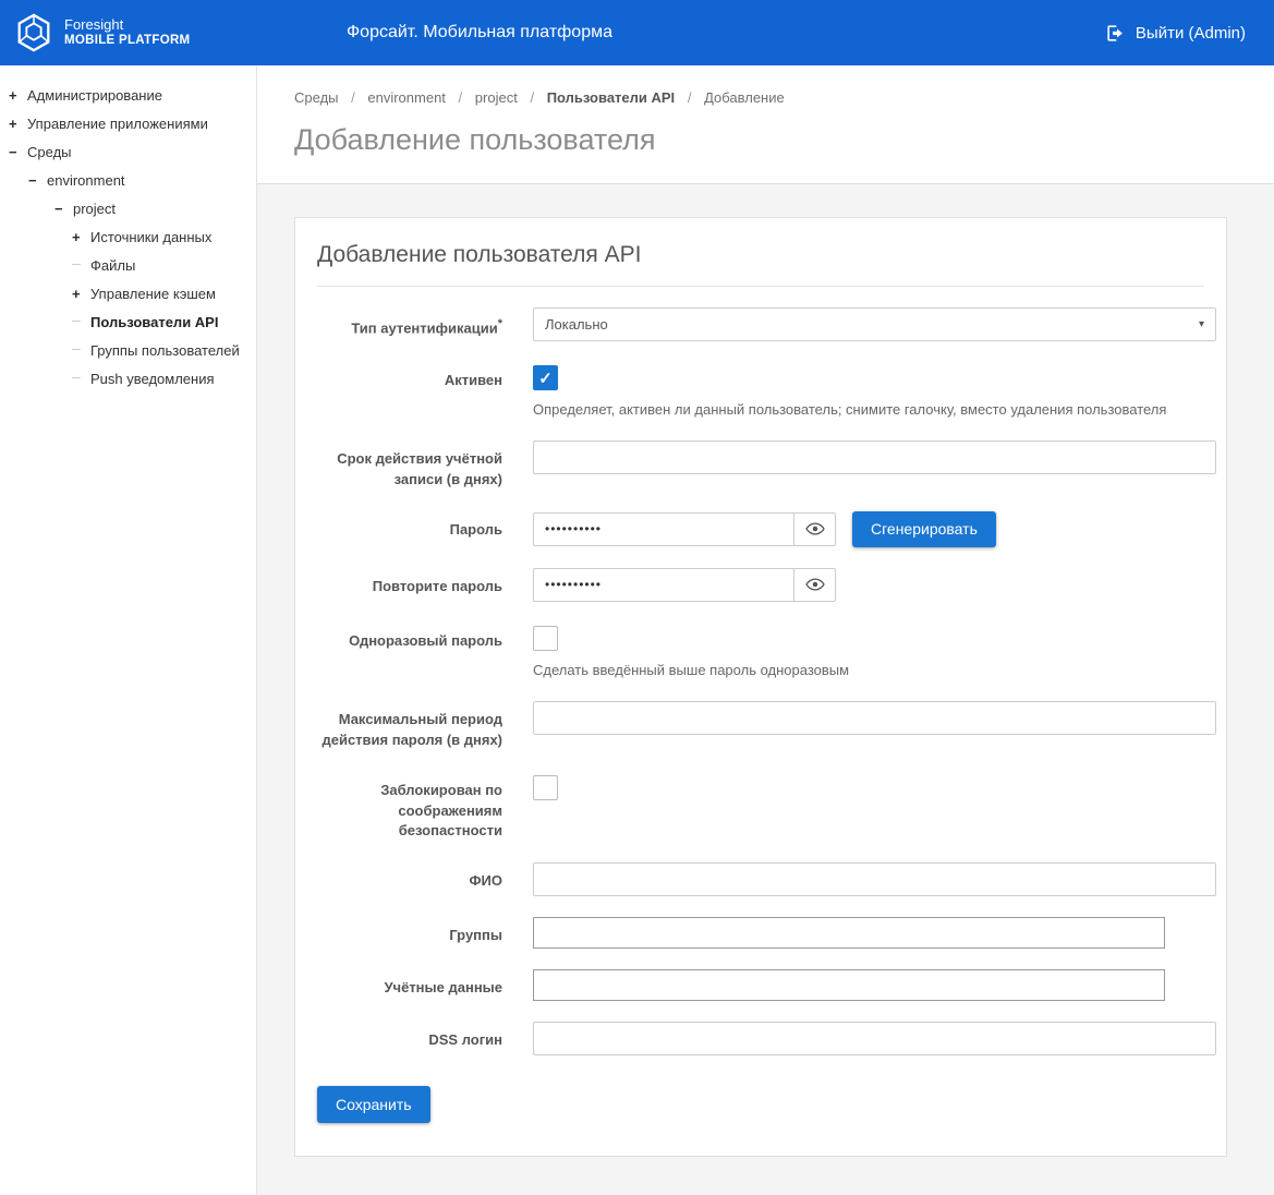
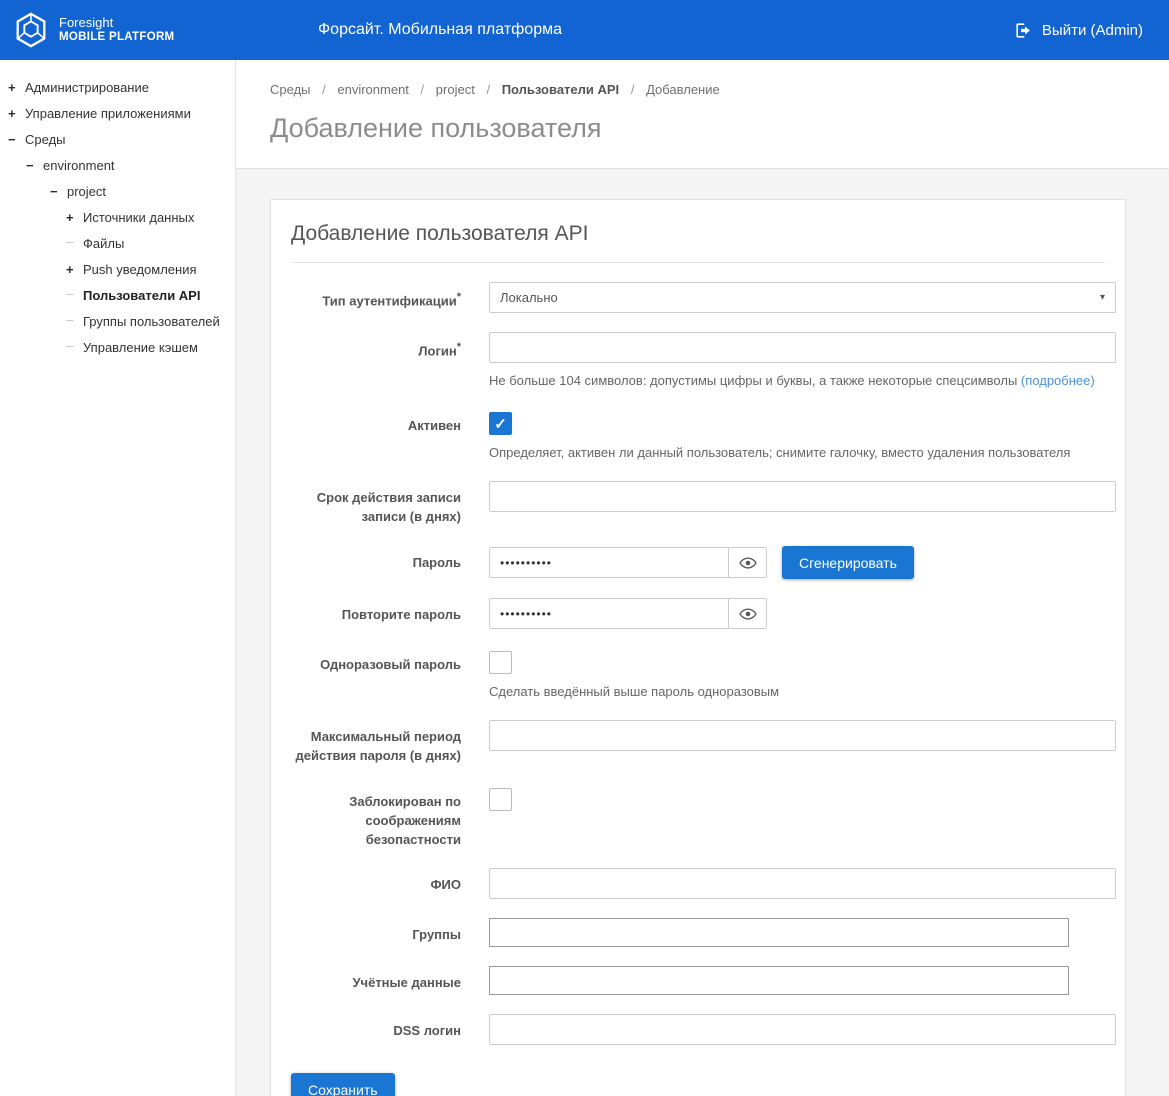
  Foresight
  MOBILE PLATFORM
  Форсайт. Мобильная платформа
  Выйти (Admin)
  +
  Администрирование
  +
  Управление приложениями
  −
  Среды
  −
  environment
  −
  project
  +
  Источники данных
  ─
  Файлы
  +
- Управление кэшем
+ Push уведомления
  ─
  Пользователи API
  ─
  Группы пользователей
  ─
- Push уведомления
+ Управление кэшем
  Среды / environment / project / Пользователи API / Добавление
  Добавление пользователя
  Добавление пользователя API
  Тип аутентификации*
  Локально
  ▾
+ Логин*
+ Не больше 104 символов: допустимы цифры и буквы, а также некоторые спецсимволы (подробнее)
  Активен
  ✓
  Определяет, активен ли данный пользователь; снимите галочку, вместо удаления пользователя
- Срок действия учётной записи (в днях)
+ Срок действия записи записи (в днях)
  Пароль
  ••••••••••
  Сгенерировать
  Повторите пароль
  ••••••••••
  Одноразовый пароль
  Сделать введённый выше пароль одноразовым
  Максимальный период действия пароля (в днях)
  Заблокирован по соображениям безопастности
  ФИО
  Группы
  Учётные данные
  DSS логин
  Сохранить
